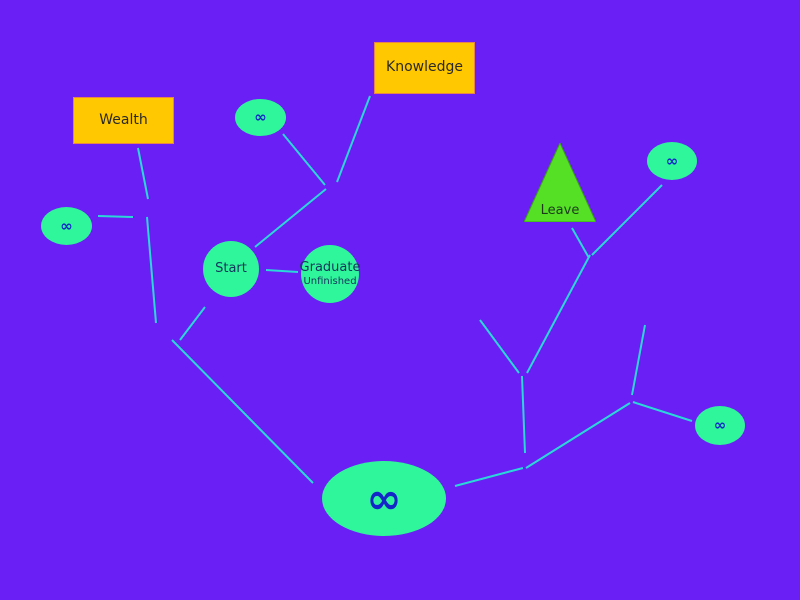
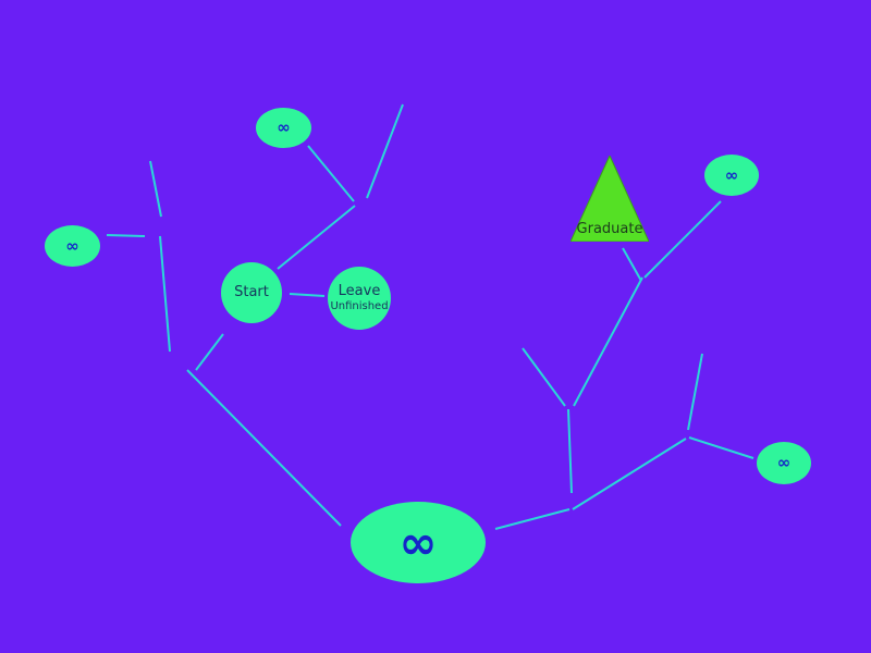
- Knowledge
- Wealth
- Leave
+ Graduate
  Start
- Graduate
+ Leave
  Unfinished
  ∞
  ∞
  ∞
  ∞
  ∞
